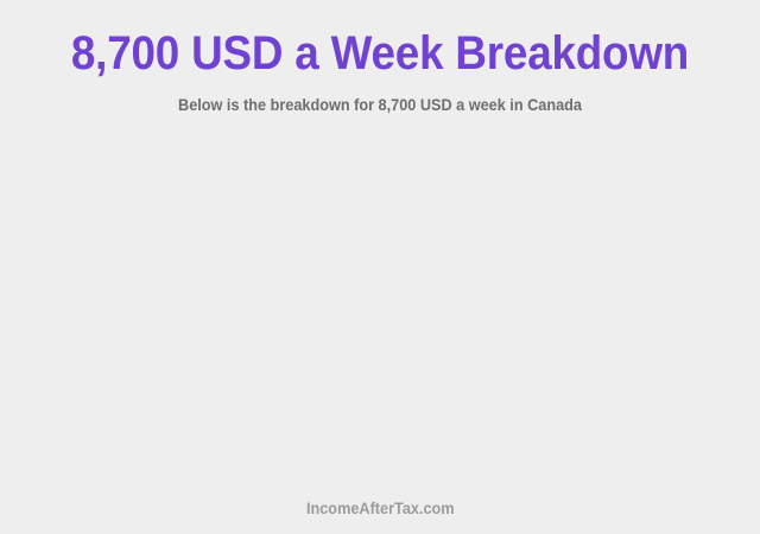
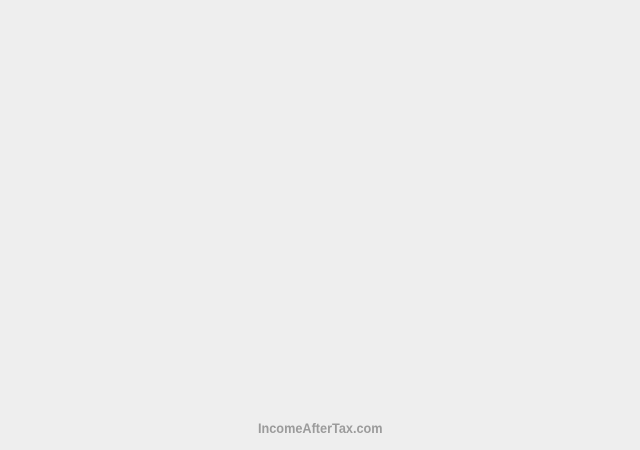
- 8,700 USD a Week Breakdown
- Below is the breakdown for 8,700 USD a week in Canada
  IncomeAfterTax.com
